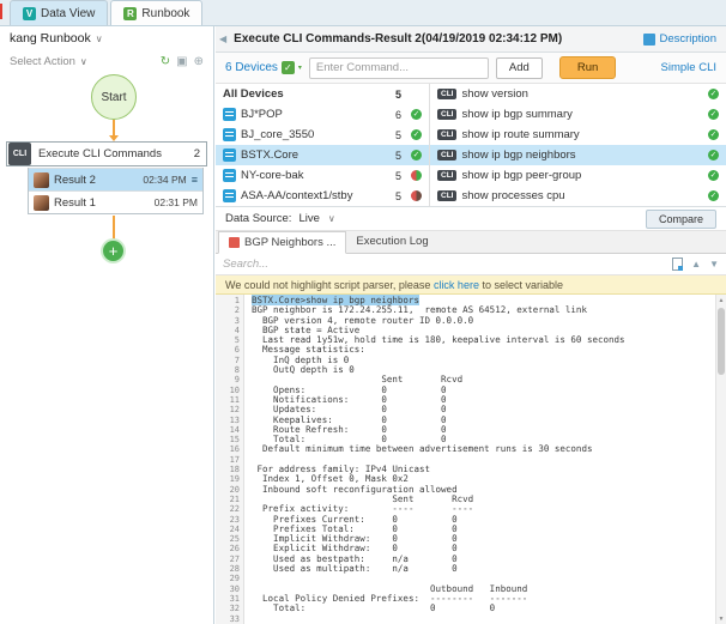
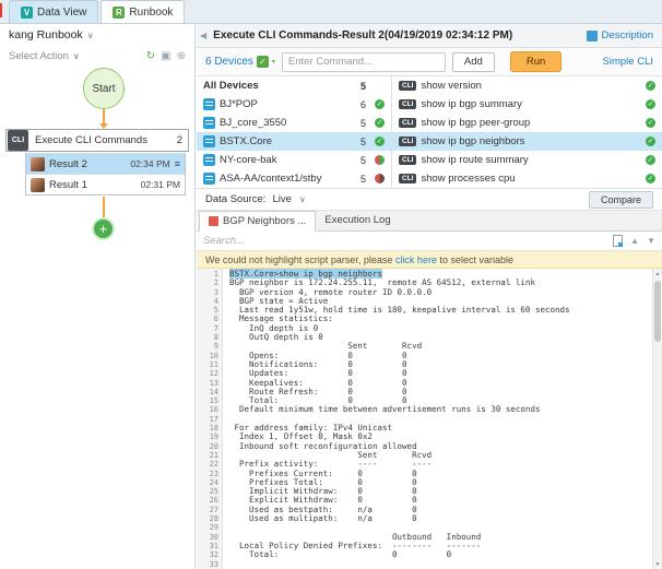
  V
  Data View
  R
  Runbook
  kang Runbook
  ∨
  Select Action
  ∨
  ↻
  ▣
  ⊕
  Start
  Execute CLI Commands
  2
  Result 2
  02:34 PM
  ≡
  Result 1
  02:31 PM
  +
  ◀
  Execute CLI Commands-Result 2(04/19/2019 02:34:12 PM)
  Description
  6 Devices
  ✓
  Enter Command...
  Add
  Run
  Simple CLI
  All Devices
  5
  BJ*POP
  6
  BJ_core_3550
  5
  BSTX.Core
  5
  NY-core-bak
  5
  ASA-AA/context1/stby
  5
  show version
  show ip bgp summary
- show ip route summary
+ show ip bgp peer-group
  show ip bgp neighbors
- show ip bgp peer-group
+ show ip route summary
  show processes cpu
  Data Source:
  Live
  ∨
  Compare
  BGP Neighbors ...
  Execution Log
  Search...
  ▲
  ▼
  We could not highlight script parser, please
  click here
  to select variable
  1
  2
  3
  4
  5
  6
  7
  8
  9
  10
  11
  12
  13
  14
  15
  16
  17
  18
  19
  20
  21
  22
  23
  24
  25
  26
  27
  28
  29
  30
  31
  32
  33
  BSTX.Core>show ip bgp neighbors
  BGP neighbor is 172.24.255.11, remote AS 64512, external link
  BGP version 4, remote router ID 0.0.0.0
  BGP state = Active
  Last read 1y51w, hold time is 180, keepalive interval is 60 seconds
  Message statistics:
  InQ depth is 0
  OutQ depth is 0
  Sent Rcvd
  Opens: 0 0
  Notifications: 0 0
  Updates: 0 0
  Keepalives: 0 0
  Route Refresh: 0 0
  Total: 0 0
  Default minimum time between advertisement runs is 30 seconds
  For address family: IPv4 Unicast
  Index 1, Offset 0, Mask 0x2
  Inbound soft reconfiguration allowed
  Sent Rcvd
  Prefix activity: ---- ----
  Prefixes Current: 0 0
  Prefixes Total: 0 0
  Implicit Withdraw: 0 0
  Explicit Withdraw: 0 0
  Used as bestpath: n/a 0
  Used as multipath: n/a 0
  Outbound Inbound
  Local Policy Denied Prefixes: -------- -------
  Total: 0 0
